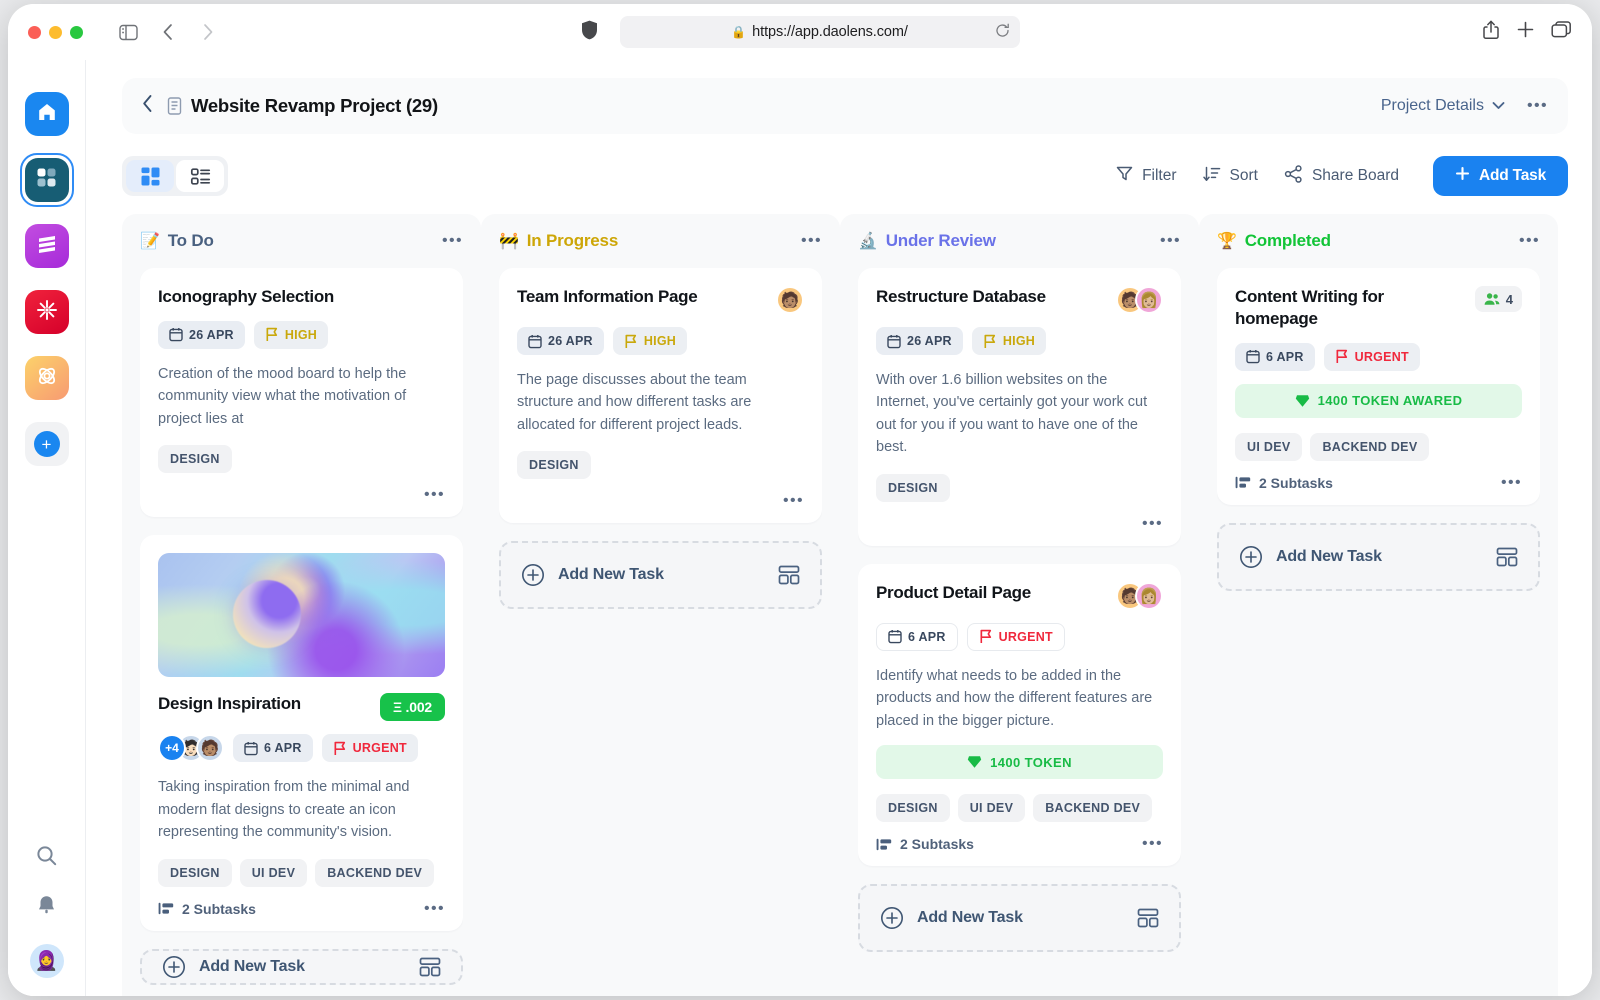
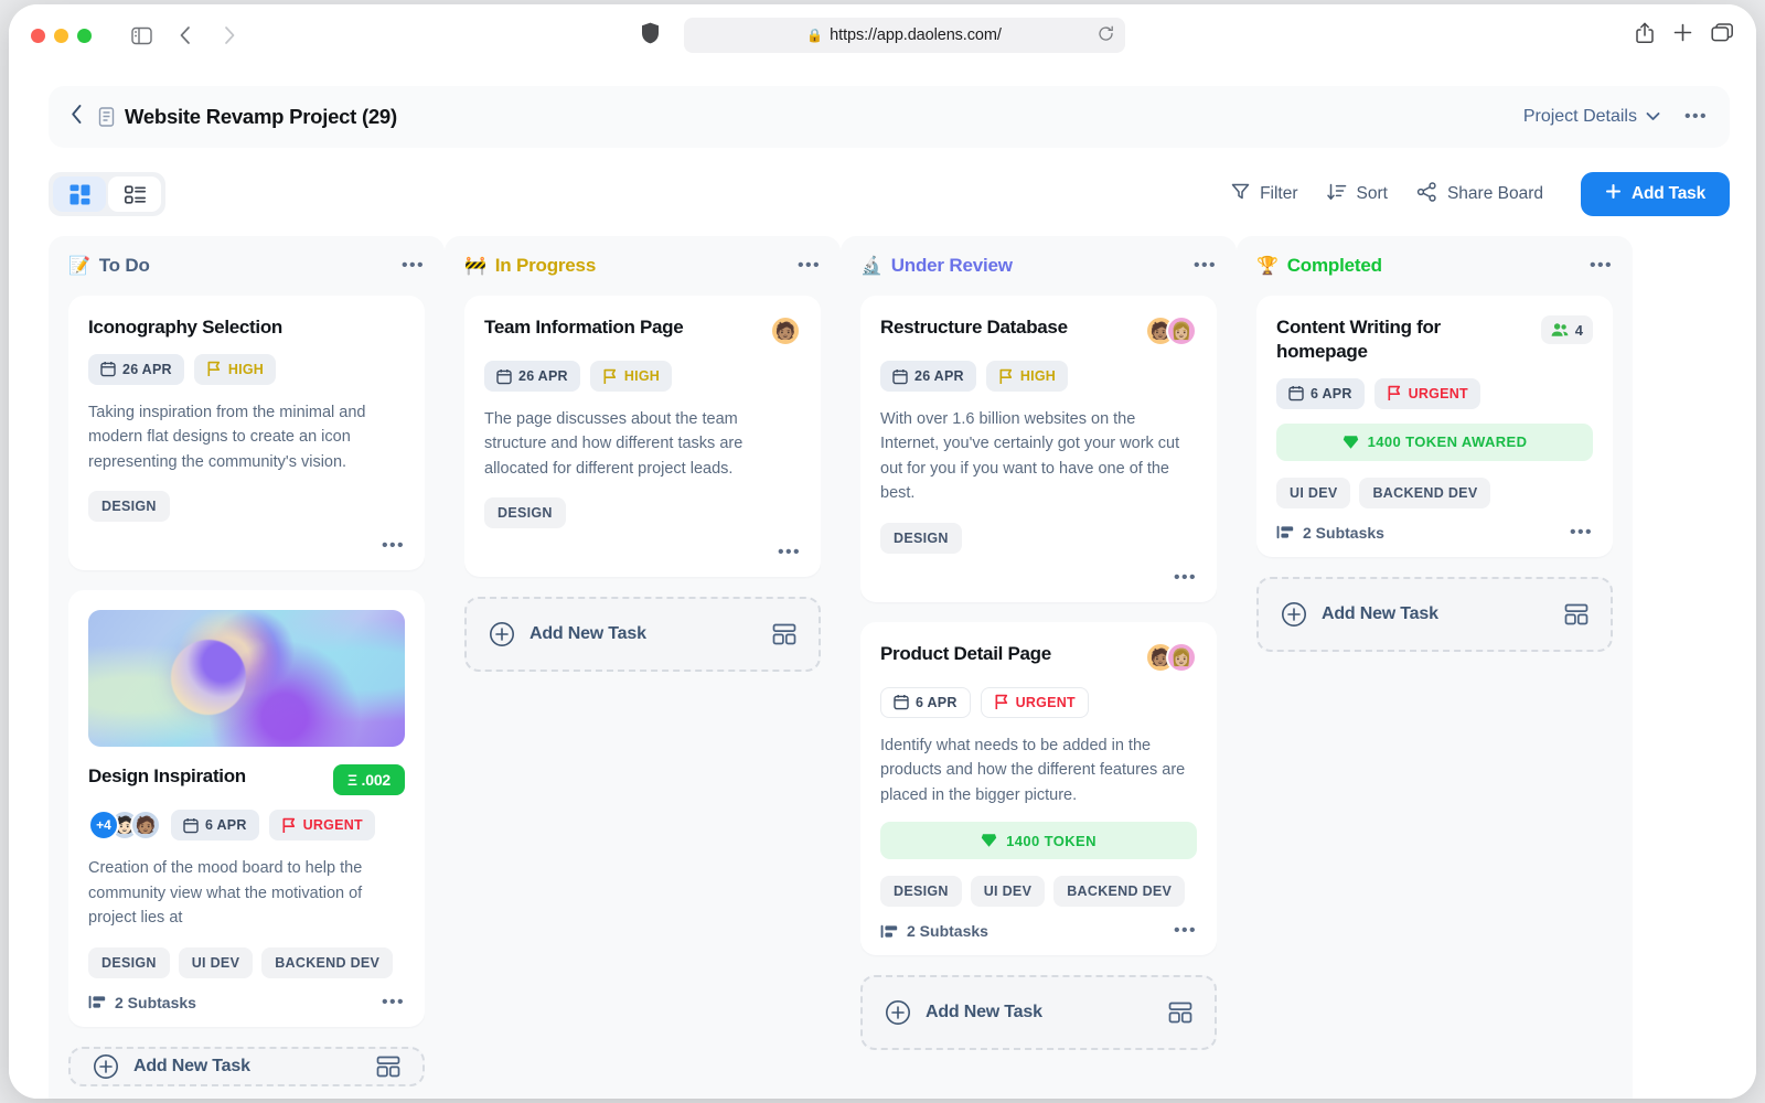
  🔒
  https://app.daolens.com/
- +
- 🧕
  Website Revamp Project (29)
  Project Details
  •••
  Filter
  Sort
  Share Board
  Add Task
  📝
  To Do
  •••
  Iconography Selection
  26 APR
  HIGH
- Creation of the mood board to help the community view what the motivation of project lies at
+ Taking inspiration from the minimal and modern flat designs to create an icon representing the community's vision.
  DESIGN
  •••
  Design Inspiration
  Ξ .002
  +4
  🧑🏻
  🧑🏽
  6 APR
  URGENT
- Taking inspiration from the minimal and modern flat designs to create an icon representing the community's vision.
+ Creation of the mood board to help the community view what the motivation of project lies at
  DESIGN
  UI DEV
  BACKEND DEV
  2 Subtasks
  •••
  Add New Task
  🚧
  In Progress
  •••
  Team Information Page
  🧑🏽
  26 APR
  HIGH
  The page discusses about the team structure and how different tasks are allocated for different project leads.
  DESIGN
  •••
  Add New Task
  🔬
  Under Review
  •••
  Restructure Database
  🧑🏽
  👩🏼
  26 APR
  HIGH
  With over 1.6 billion websites on the Internet, you've certainly got your work cut out for you if you want to have one of the best.
  DESIGN
  •••
  Product Detail Page
  🧑🏽
  👩🏼
  6 APR
  URGENT
  Identify what needs to be added in the products and how the different features are placed in the bigger picture.
  1400 TOKEN
  DESIGN
  UI DEV
  BACKEND DEV
  2 Subtasks
  •••
  Add New Task
  🏆
  Completed
  •••
  Content Writing for homepage
  4
  6 APR
  URGENT
  1400 TOKEN AWARED
  UI DEV
  BACKEND DEV
  2 Subtasks
  •••
  Add New Task
